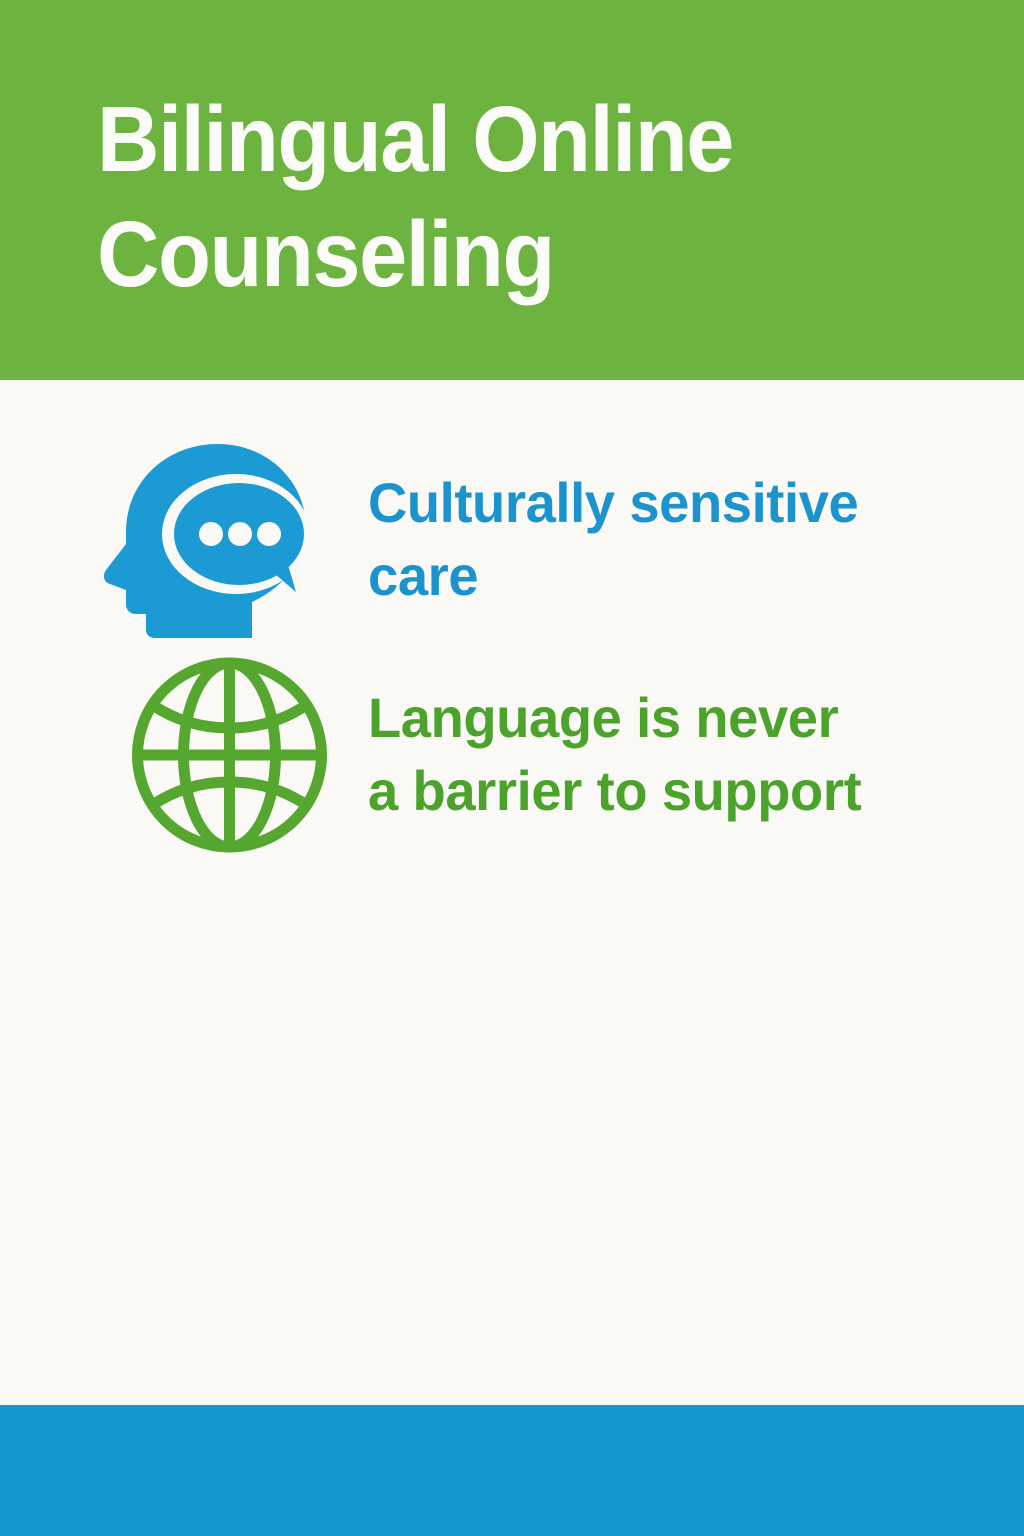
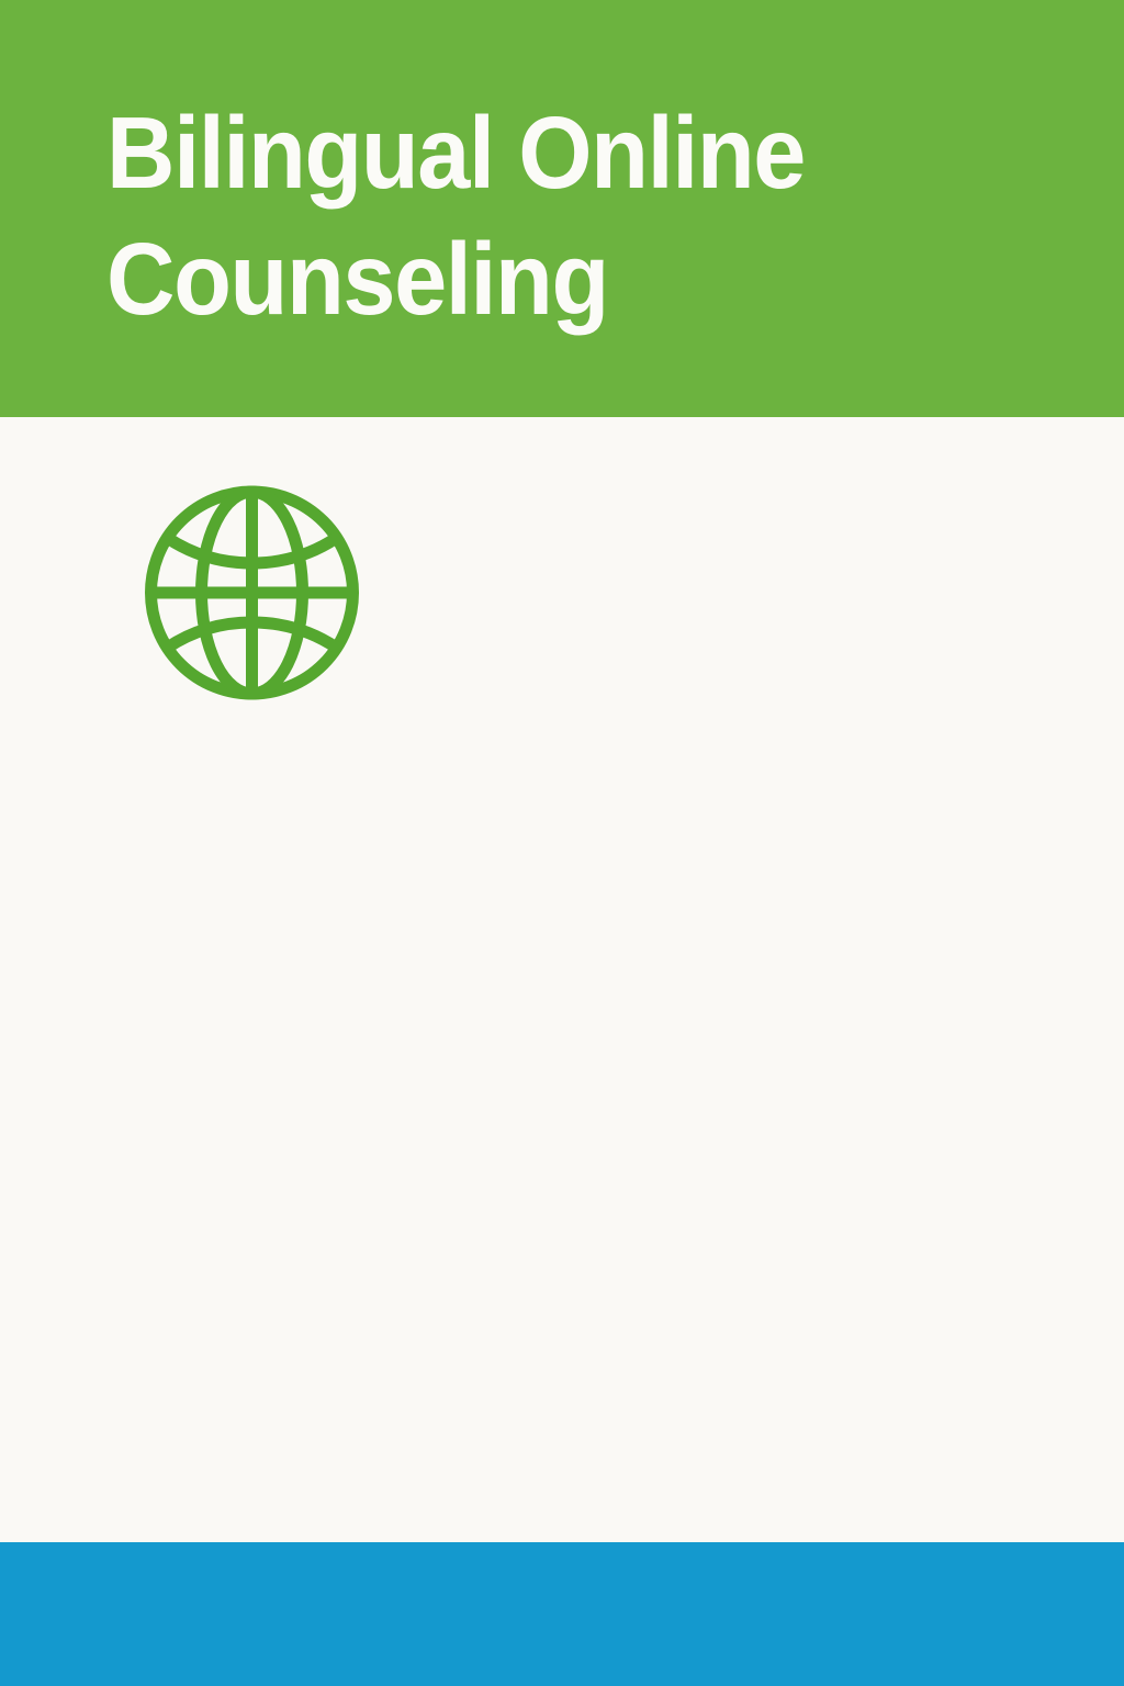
  Bilingual Online
  Counseling
- Culturally sensitive
- care
- Language is never
- a barrier to support
